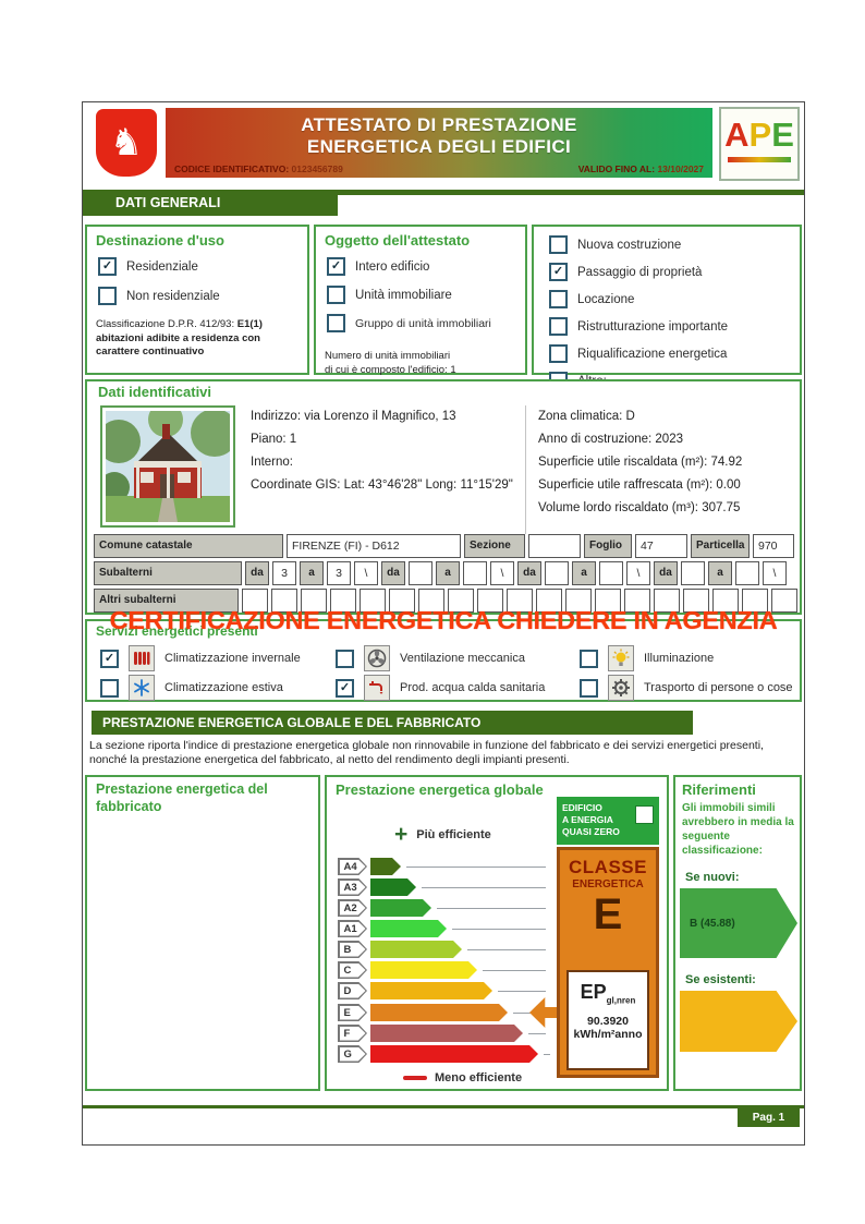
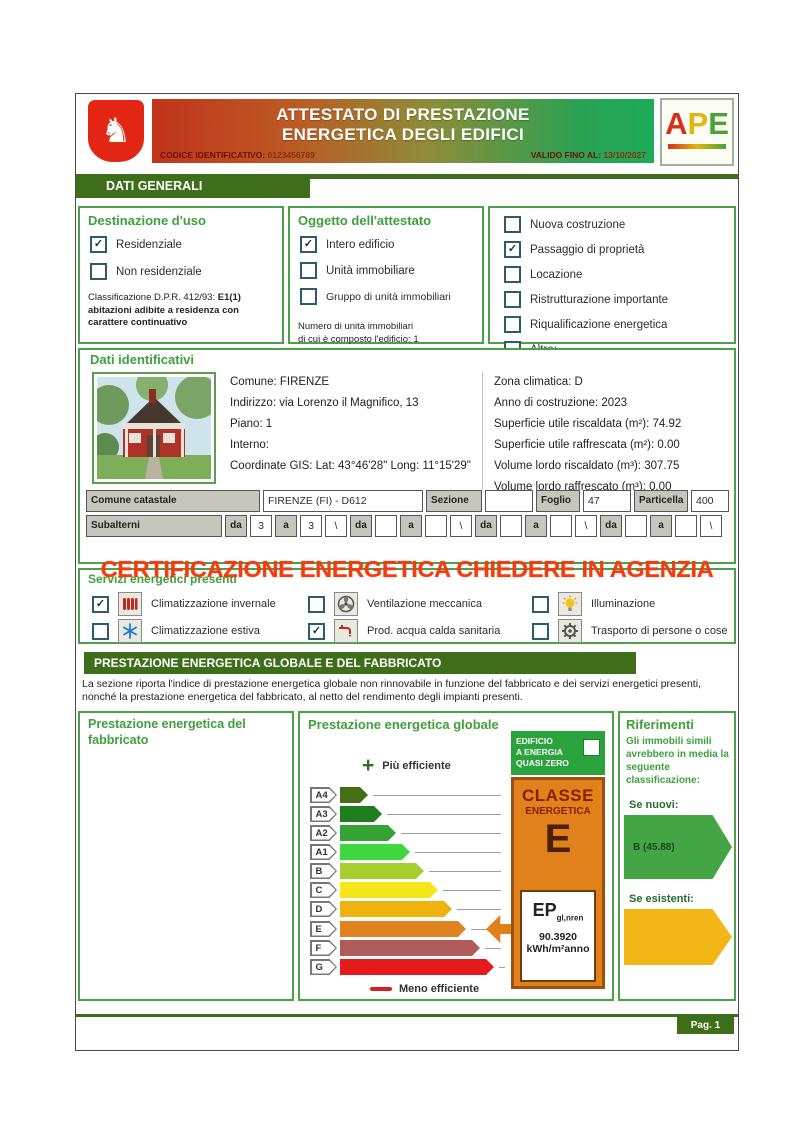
  ♞
  ATTESTATO DI PRESTAZIONE
  ENERGETICA DEGLI EDIFICI
  CODICE IDENTIFICATIVO: 0123456789
  VALIDO FINO AL: 13/10/2027
  APE
  DATI GENERALI
  Destinazione d'uso
  ✓
  Residenziale
  Non residenziale
  Classificazione D.P.R. 412/93: E1(1)
  abitazioni adibite a residenza con carattere continuativo
  Oggetto dell'attestato
  ✓
  Intero edificio
  Unità immobiliare
  Gruppo di unità immobiliari
  Numero di unità immobiliari
  di cui è composto l'edificio: 1
  Nuova costruzione
  ✓
  Passaggio di proprietà
  Locazione
  Ristrutturazione importante
  Riqualificazione energetica
  Dati identificativi
+ Comune: FIRENZE
  Indirizzo: via Lorenzo il Magnifico, 13
  Piano: 1
  Interno:
  Coordinate GIS: Lat: 43°46'28" Long: 11°15'29"
  Zona climatica: D
  Anno di costruzione: 2023
  Superficie utile riscaldata (m²): 74.92
  Superficie utile raffrescata (m²): 0.00
  Volume lordo riscaldato (m³): 307.75
+ Volume lordo raffrescato (m³): 0.00
  Comune catastale
  FIRENZE (FI) - D612
  Sezione
  Foglio
  47
  Particella
- 970
+ 400
  Subalterni
  da
  3
  a
  3
  \
  da
  a
  \
  da
  a
  \
  da
  a
  \
- Altri subalterni
  Servizi energetici presenti
  ✓
  Climatizzazione invernale
  Climatizzazione estiva
  Ventilazione meccanica
  ✓
  Prod. acqua calda sanitaria
  Illuminazione
  Trasporto di persone o cose
  PRESTAZIONE ENERGETICA GLOBALE E DEL FABBRICATO
  La sezione riporta l'indice di prestazione energetica globale non rinnovabile in funzione del fabbricato e dei servizi energetici presenti, nonché la prestazione energetica del fabbricato, al netto del rendimento degli impianti presenti.
  Prestazione energetica del
  fabbricato
  Prestazione energetica globale
  +
  Più efficiente
  A4
  A3
  A2
  A1
  B
  C
  D
  E
  F
  G
  Meno efficiente
  EDIFICIO
  A ENERGIA
  QUASI ZERO
  CLASSE
  ENERGETICA
  E
  EPgl,nren
  90.3920
  kWh/m²anno
  Riferimenti
  Gli immobili simili avrebbero in media la seguente classificazione:
  Se nuovi:
  B (45.88)
  Se esistenti:
  Pag. 1
  CERTIFICAZIONE ENERGETICA CHIEDERE IN AGENZIA
